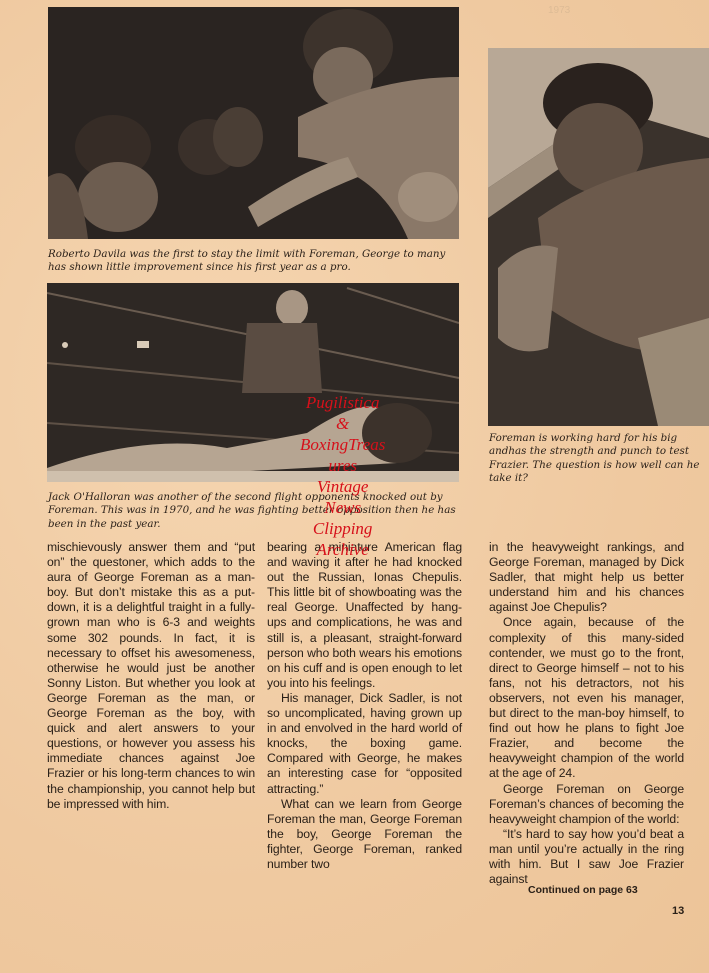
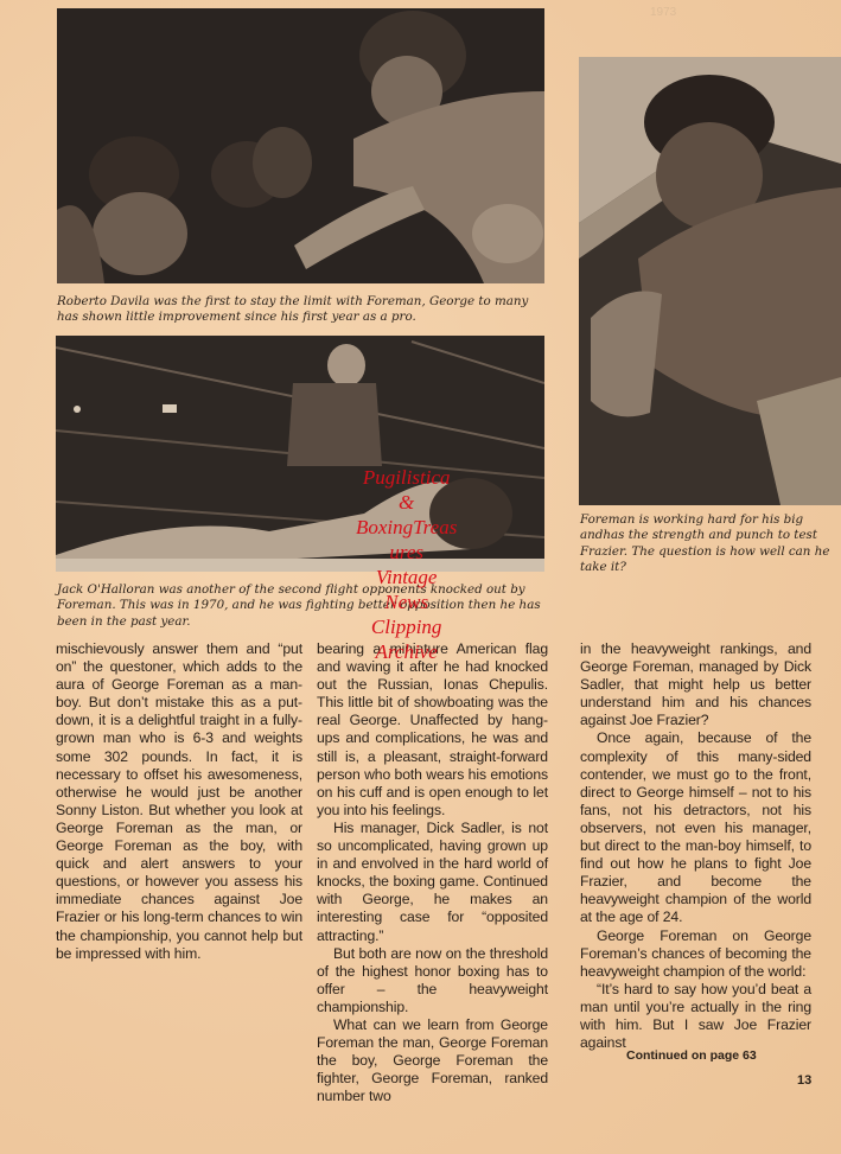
  Roberto Davila was the first to stay the limit with Foreman, George to many has shown little improvement since his first year as a pro.
  Jack O'Halloran was another of the second flight opponents knocked out by Foreman. This was in 1970, and he was fighting better opposition then he has been in the past year.
  Foreman is working hard for his big andhas the strength and punch to test Frazier. The question is how well can he take it?
  mischievously answer them and “put on” the questoner, which adds to the aura of George Foreman as a man-boy. But don’t mistake this as a put-down, it is a delightful traight in a fully-grown man who is 6-3 and weights some 302 pounds. In fact, it is necessary to offset his awesomeness, otherwise he would just be another Sonny Liston. But whether you look at George Foreman as the man, or George Foreman as the boy, with quick and alert answers to your questions, or however you assess his immediate chances against Joe Frazier or his long-term chances to win the championship, you cannot help but be impressed with him.
  bearing a miniature American flag and waving it after he had knocked out the Russian, Ionas Chepulis. This little bit of showboating was the real George. Unaffected by hang-ups and complications, he was and still is, a pleasant, straight-forward person who both wears his emotions on his cuff and is open enough to let you into his feelings.
- His manager, Dick Sadler, is not so uncomplicated, having grown up in and envolved in the hard world of knocks, the boxing game. Compared with George, he makes an interesting case for “opposited attracting.”
+ His manager, Dick Sadler, is not so uncomplicated, having grown up in and envolved in the hard world of knocks, the boxing game. Continued with George, he makes an interesting case for “opposited attracting.”
+ But both are now on the threshold of the highest honor boxing has to offer – the heavyweight championship.
  What can we learn from George Foreman the man, George Foreman the boy, George Foreman the fighter, George Foreman, ranked number two
- in the heavyweight rankings, and George Foreman, managed by Dick Sadler, that might help us better understand him and his chances against Joe Chepulis?
+ in the heavyweight rankings, and George Foreman, managed by Dick Sadler, that might help us better understand him and his chances against Joe Frazier?
  Once again, because of the complexity of this many-sided contender, we must go to the front, direct to George himself – not to his fans, not his detractors, not his observers, not even his manager, but direct to the man-boy himself, to find out how he plans to fight Joe Frazier, and become the heavyweight champion of the world at the age of 24.
  George Foreman on George Foreman’s chances of becoming the heavyweight champion of the world:
  “It’s hard to say how you’d beat a man until you’re actually in the ring with him. But I saw Joe Frazier against
  Continued on page 63
  13
  Pugilistica
  &
  BoxingTreas
  ures
  Vintage
  News
  Clipping
  Archive
